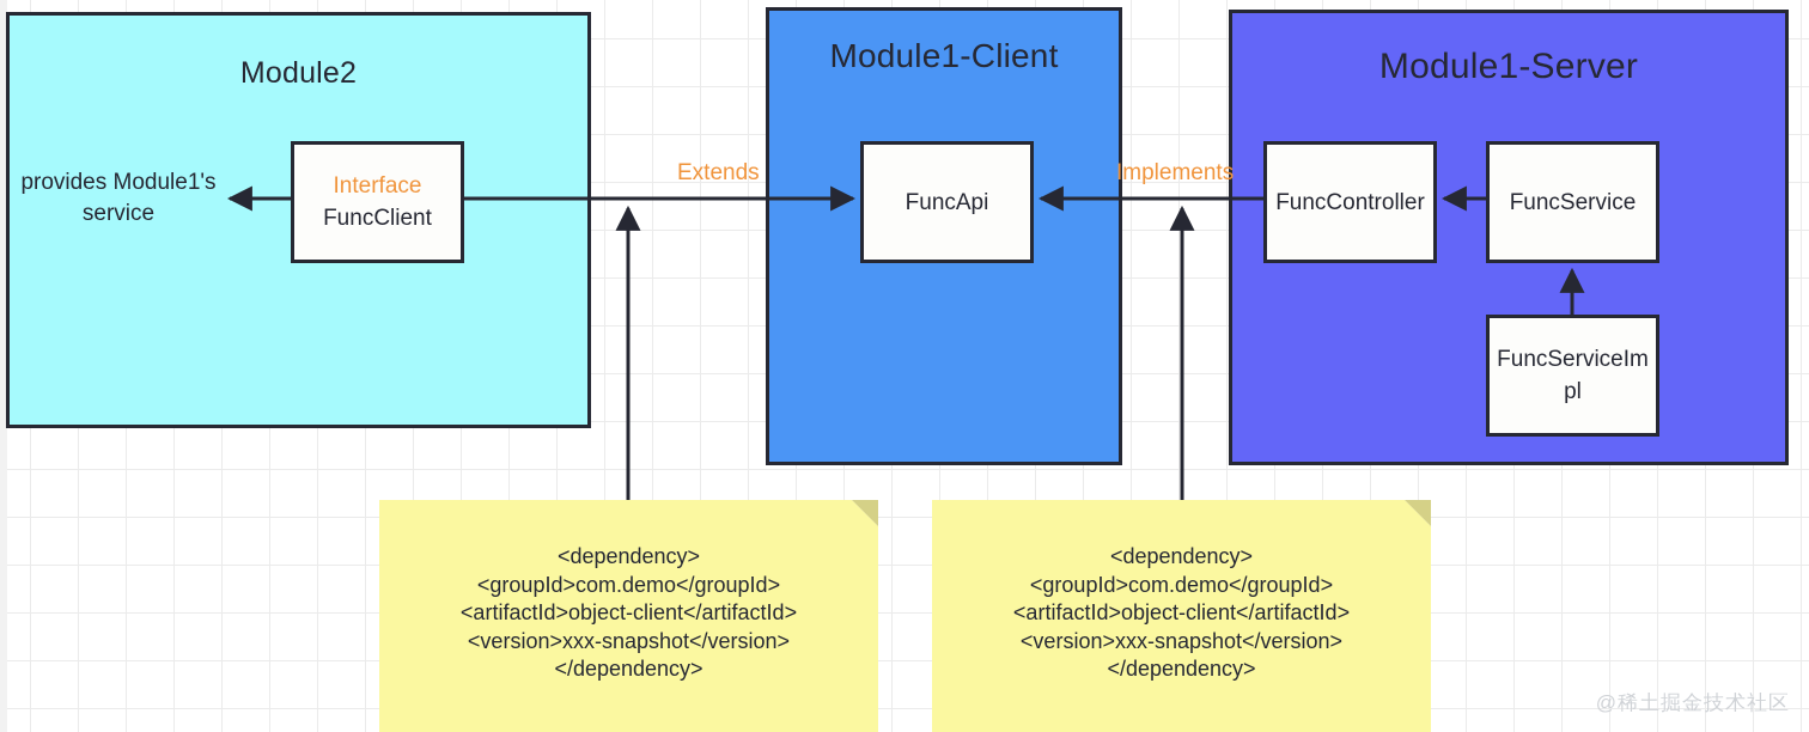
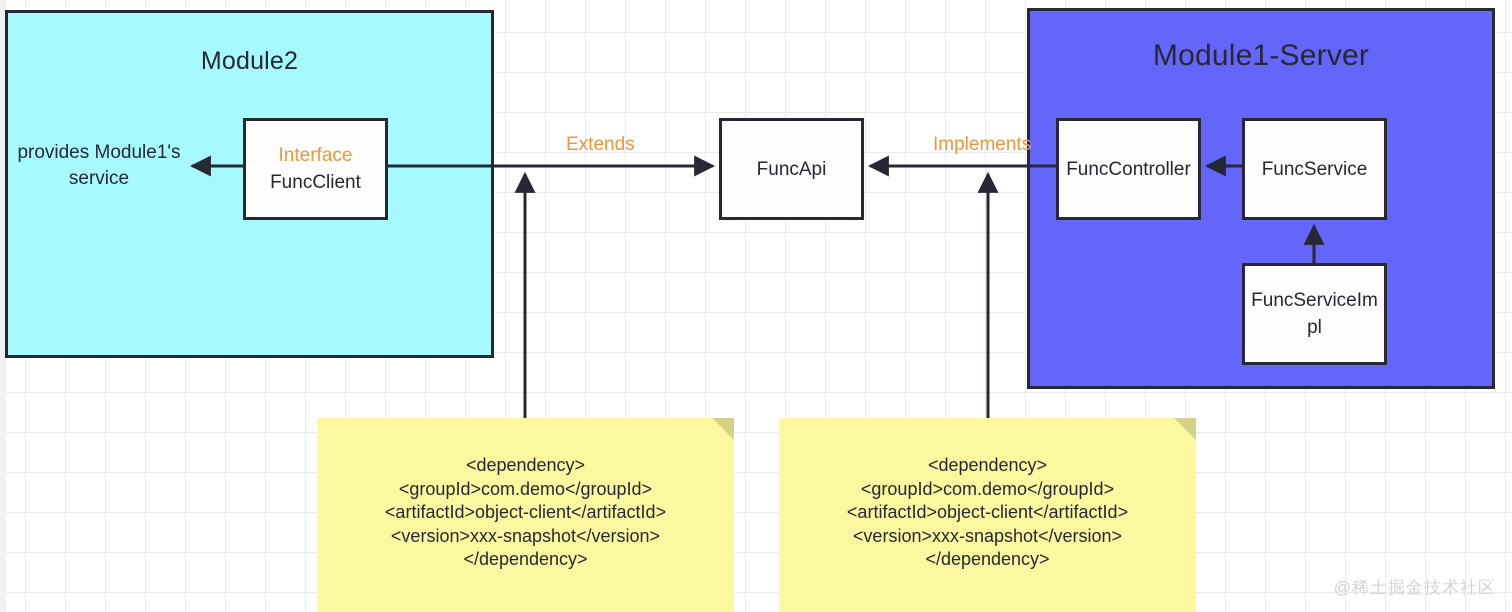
  Module2
- Module1-Client
  Module1-Server
  Interface
  FuncClient
  FuncApi
  FuncController
  FuncService
  FuncServiceImpl
  provides Module1's service
  Extends
  Implements
  <dependency>
  <groupId>com.demo</groupId>
  <artifactId>object-client</artifactId>
  <version>xxx-snapshot</version>
  </dependency>
  <dependency>
  <groupId>com.demo</groupId>
  <artifactId>object-client</artifactId>
  <version>xxx-snapshot</version>
  </dependency>
  @稀土掘金技术社区
